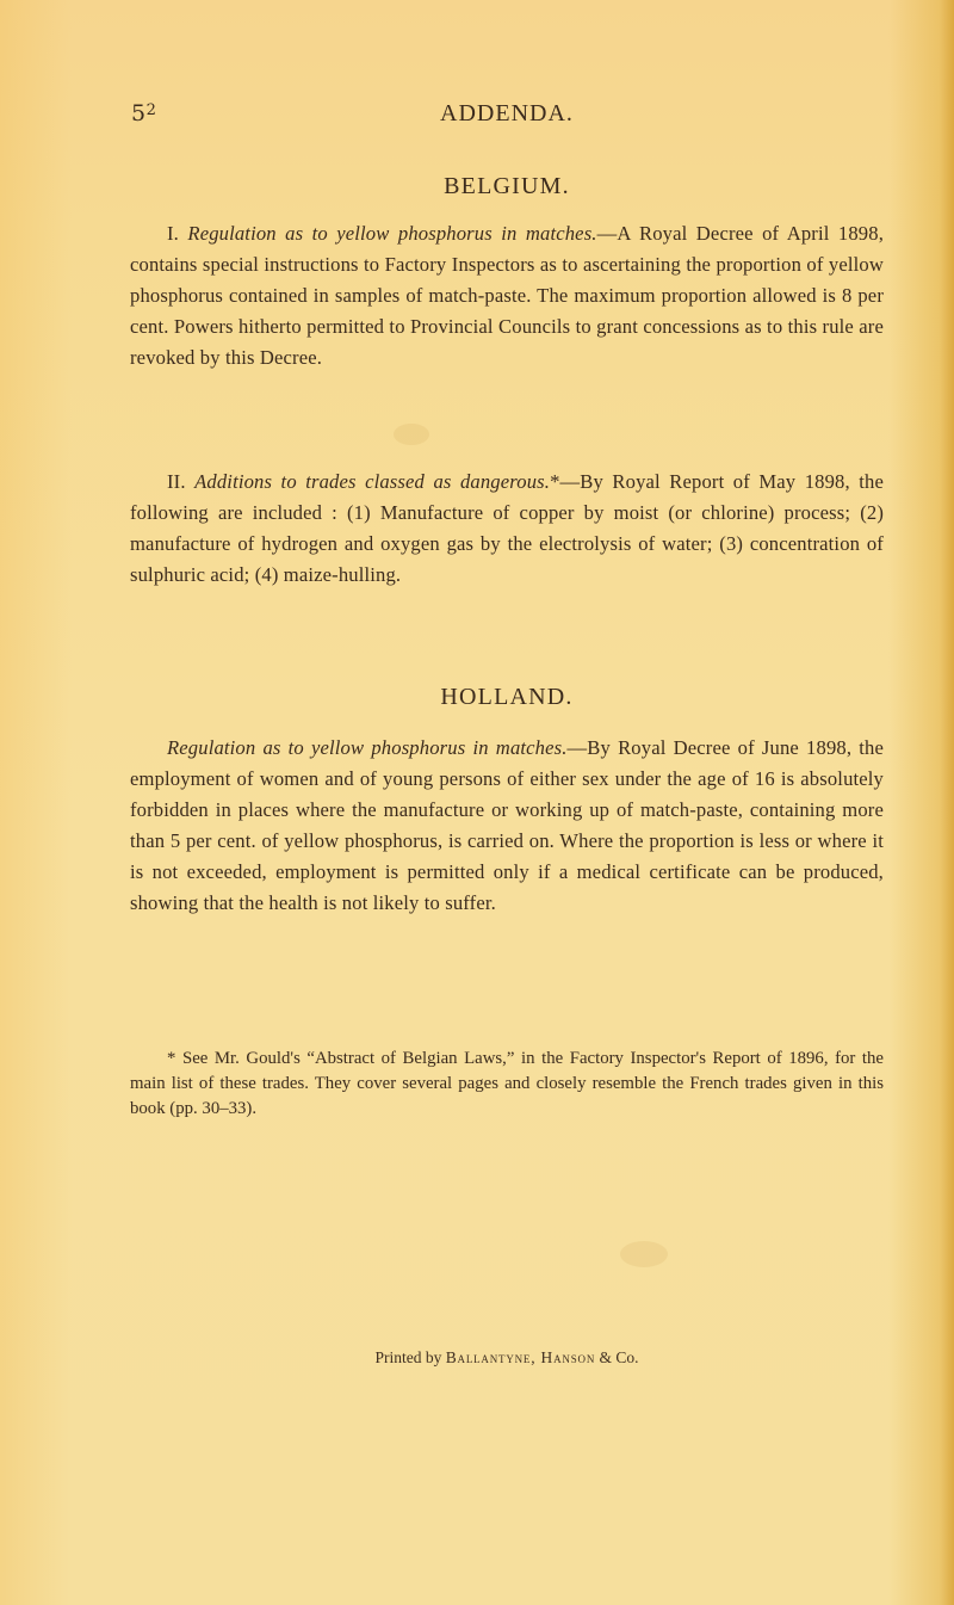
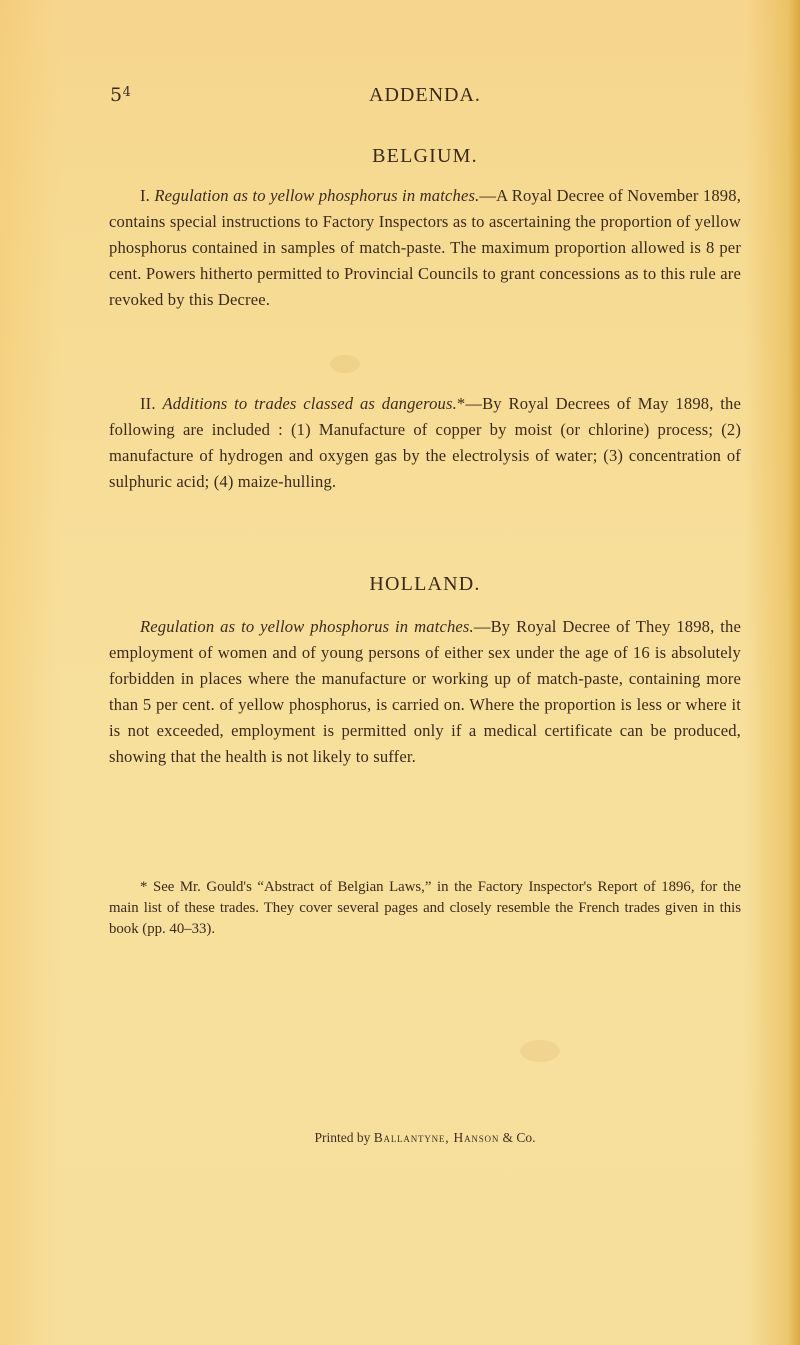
- 52
+ 54
  ADDENDA.
  BELGIUM.
- I. Regulation as to yellow phosphorus in matches.—A Royal Decree of April 1898, contains special instructions to Factory Inspectors as to ascertaining the proportion of yellow phosphorus contained in samples of match-paste. The maximum proportion allowed is 8 per cent. Powers hitherto permitted to Provincial Councils to grant concessions as to this rule are revoked by this Decree.
+ I. Regulation as to yellow phosphorus in matches.—A Royal Decree of November 1898, contains special instructions to Factory Inspectors as to ascertaining the proportion of yellow phosphorus contained in samples of match-paste. The maximum proportion allowed is 8 per cent. Powers hitherto permitted to Provincial Councils to grant concessions as to this rule are revoked by this Decree.
- II. Additions to trades classed as dangerous.*—By Royal Report of May 1898, the following are included : (1) Manufacture of copper by moist (or chlorine) process; (2) manufacture of hydrogen and oxygen gas by the electrolysis of water; (3) concentration of sulphuric acid; (4) maize-hulling.
+ II. Additions to trades classed as dangerous.*—By Royal Decrees of May 1898, the following are included : (1) Manufacture of copper by moist (or chlorine) process; (2) manufacture of hydrogen and oxygen gas by the electrolysis of water; (3) concentration of sulphuric acid; (4) maize-hulling.
  HOLLAND.
- Regulation as to yellow phosphorus in matches.—By Royal Decree of June 1898, the employment of women and of young persons of either sex under the age of 16 is absolutely forbidden in places where the manufacture or working up of match-paste, containing more than 5 per cent. of yellow phosphorus, is carried on. Where the proportion is less or where it is not exceeded, employment is permitted only if a medical certificate can be produced, showing that the health is not likely to suffer.
+ Regulation as to yellow phosphorus in matches.—By Royal Decree of They 1898, the employment of women and of young persons of either sex under the age of 16 is absolutely forbidden in places where the manufacture or working up of match-paste, containing more than 5 per cent. of yellow phosphorus, is carried on. Where the proportion is less or where it is not exceeded, employment is permitted only if a medical certificate can be produced, showing that the health is not likely to suffer.
- * See Mr. Gould's “Abstract of Belgian Laws,” in the Factory Inspector's Report of 1896, for the main list of these trades. They cover several pages and closely resemble the French trades given in this book (pp. 30–33).
+ * See Mr. Gould's “Abstract of Belgian Laws,” in the Factory Inspector's Report of 1896, for the main list of these trades. They cover several pages and closely resemble the French trades given in this book (pp. 40–33).
  Printed by Ballantyne, Hanson & Co.
